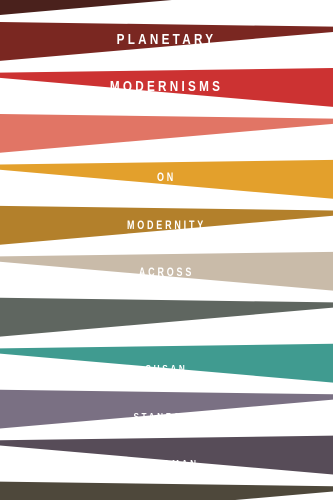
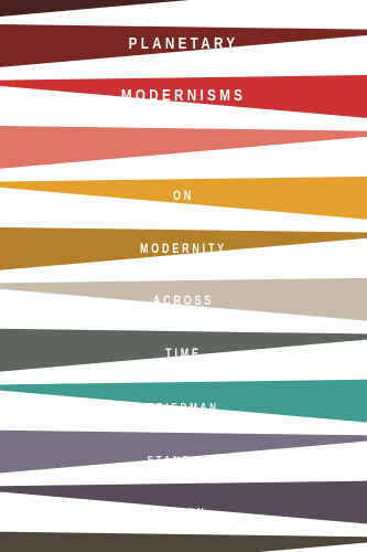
  PLANETARY
  MODERNISMS
  ON
  MODERNITY
  ACROSS
+ TIME
- SUSAN
+ FRIEDMAN
  STANFORD
- FRIEDMAN
+ SUSAN
